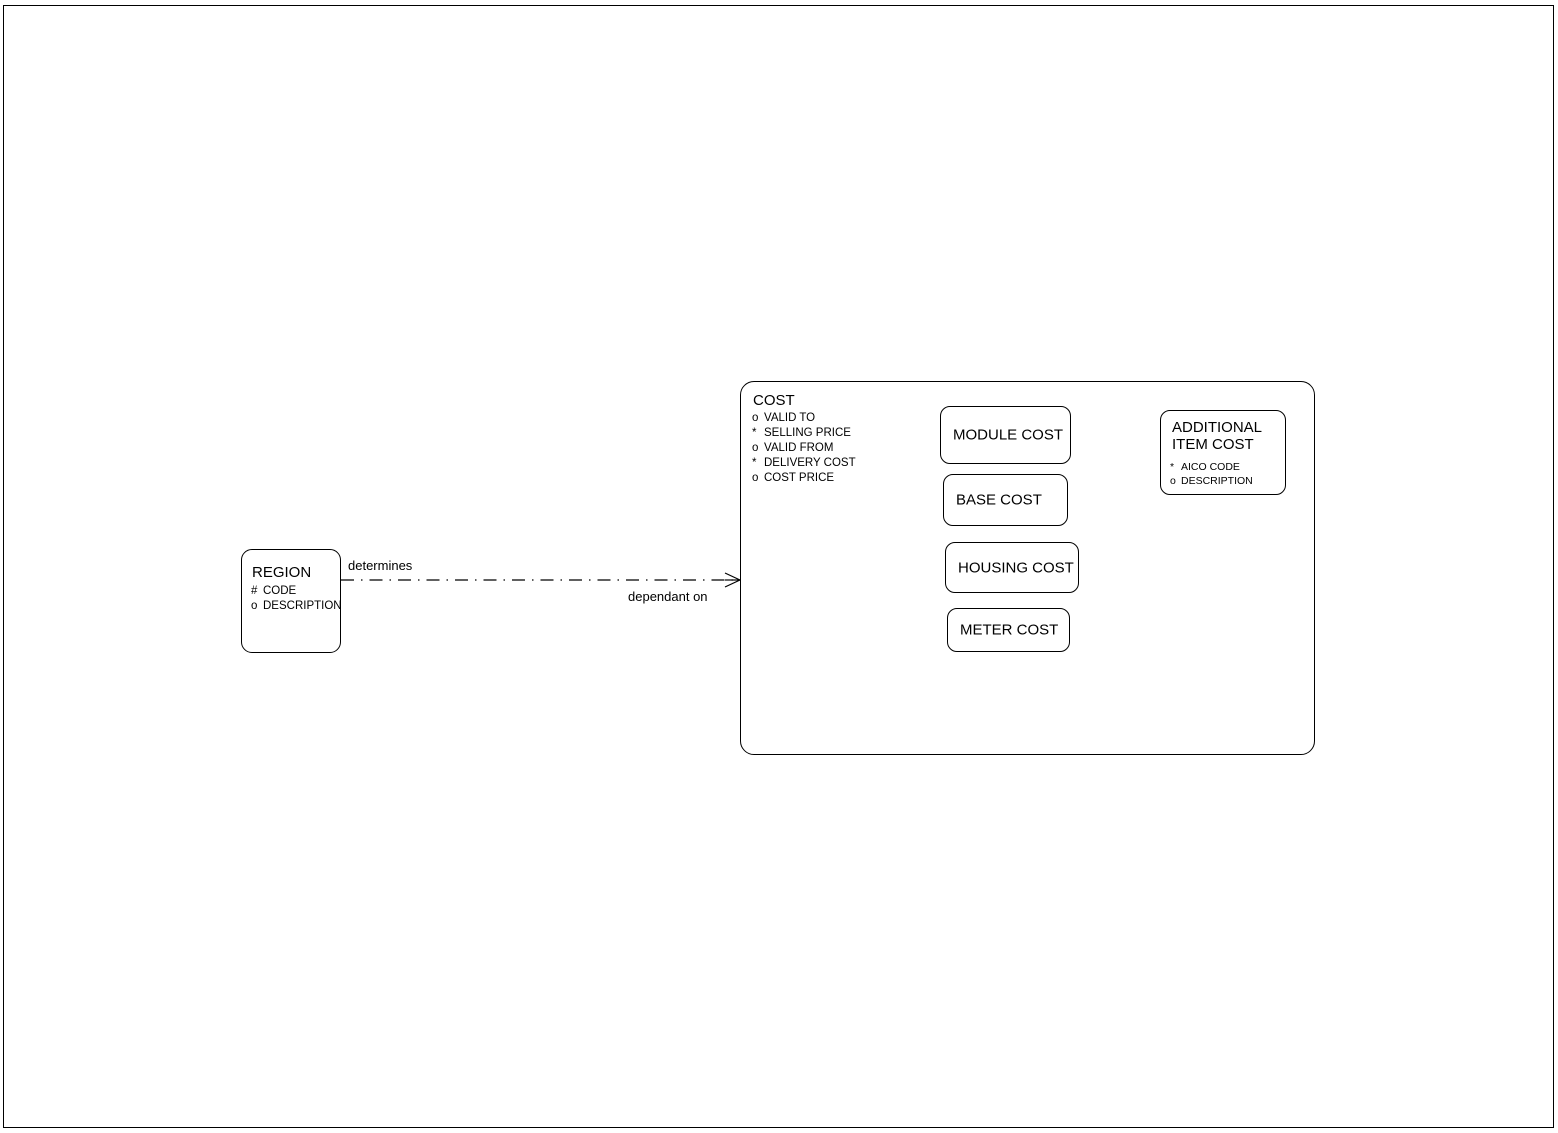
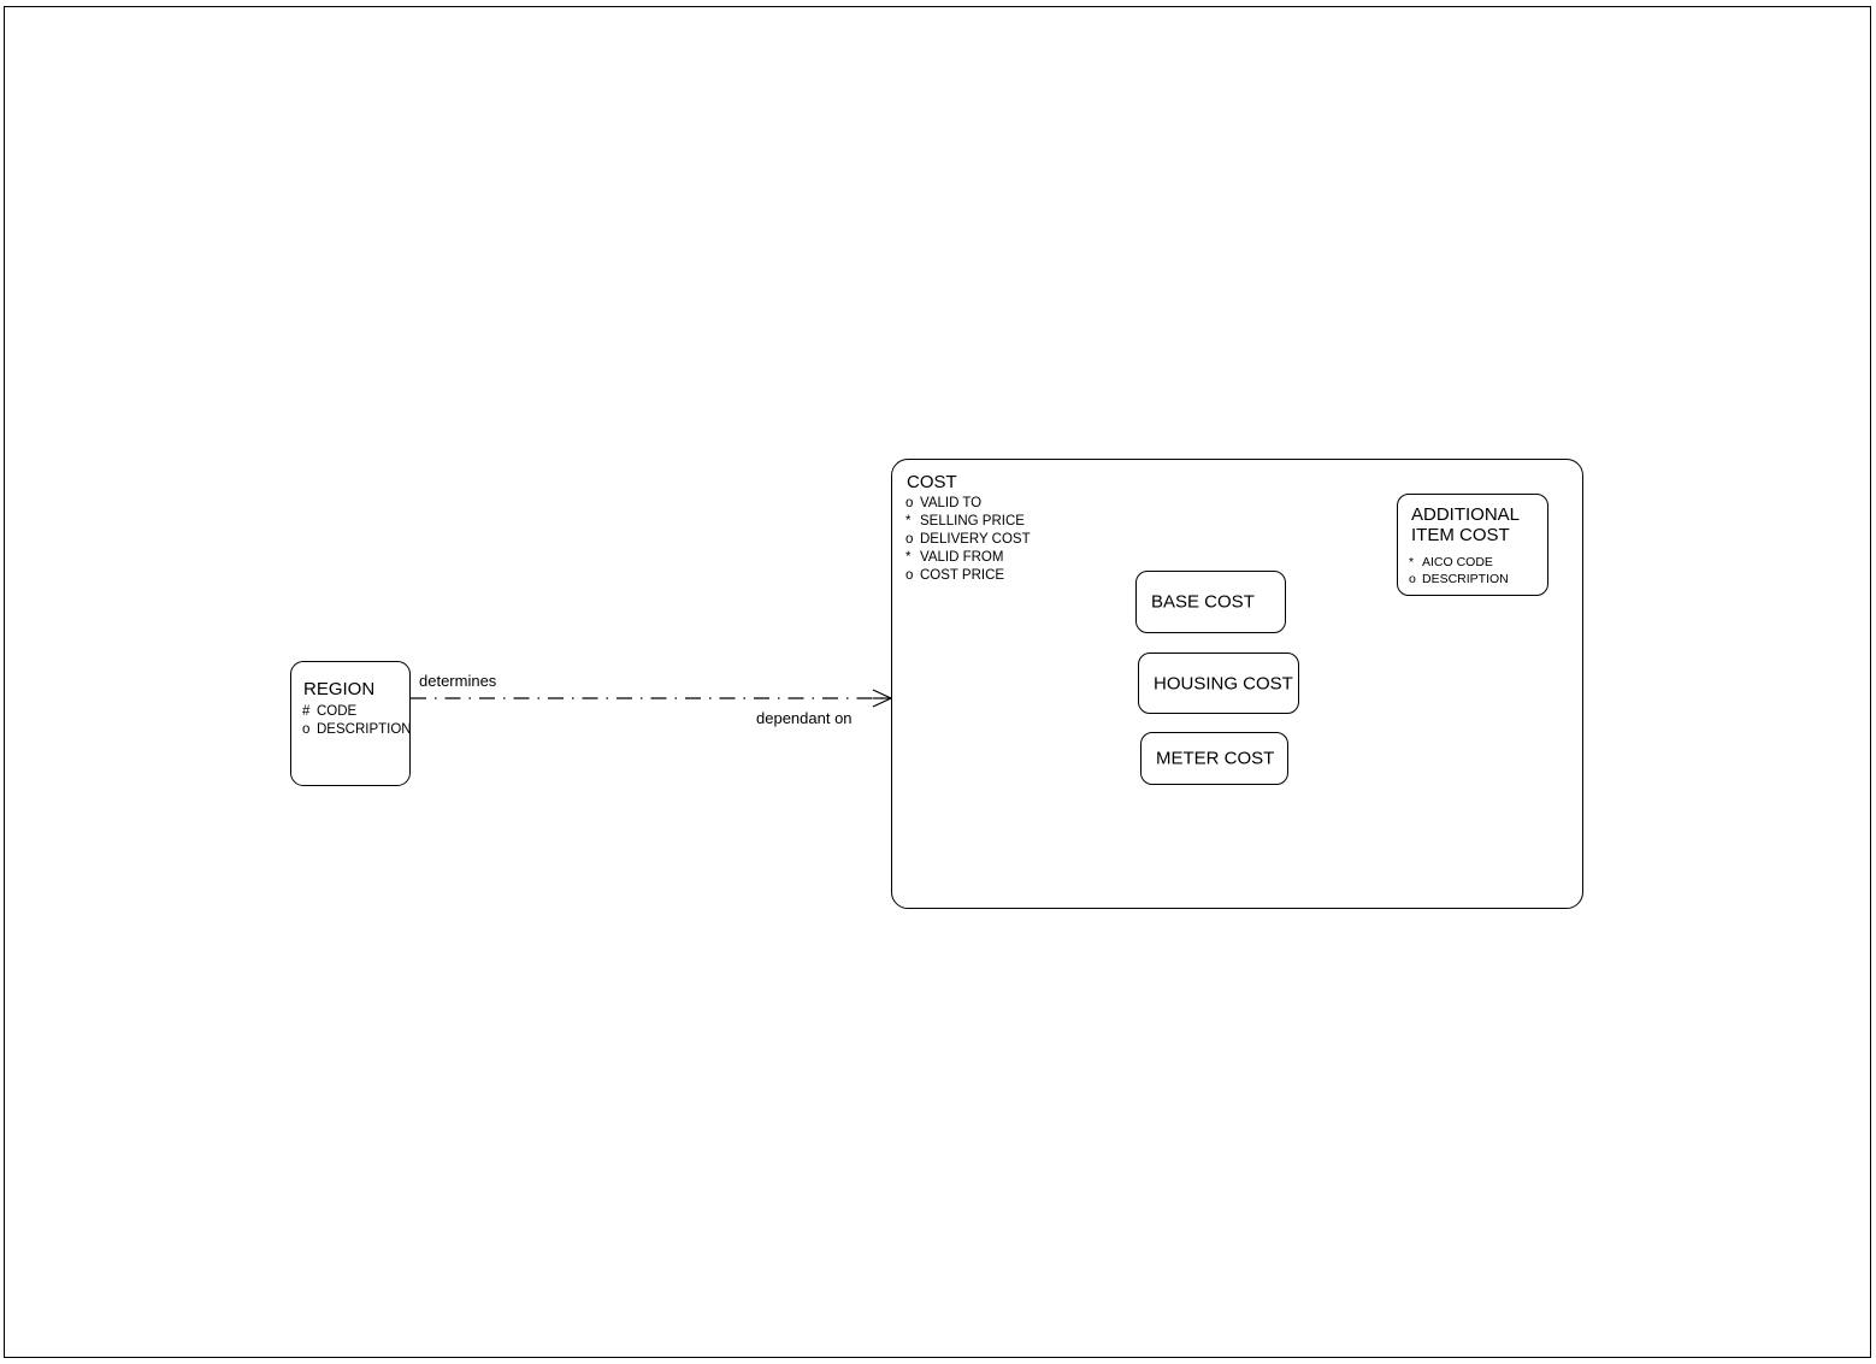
  REGION
  #
  CODE
  o
  DESCRIPTION
  determines
  dependant on
  COST
  o
  VALID TO
  *
  SELLING PRICE
  o
- VALID FROM
+ DELIVERY COST
  *
- DELIVERY COST
+ VALID FROM
  o
  COST PRICE
- MODULE COST
  BASE COST
  HOUSING COST
  METER COST
  ADDITIONAL ITEM COST
  *
  AICO CODE
  o
  DESCRIPTION
